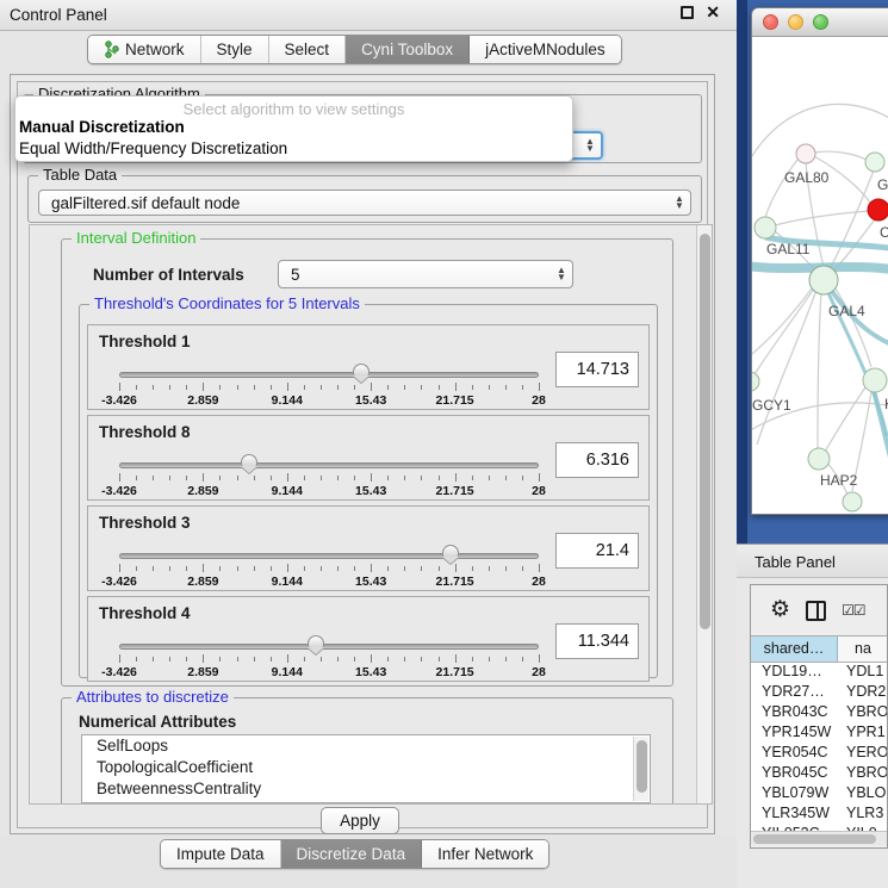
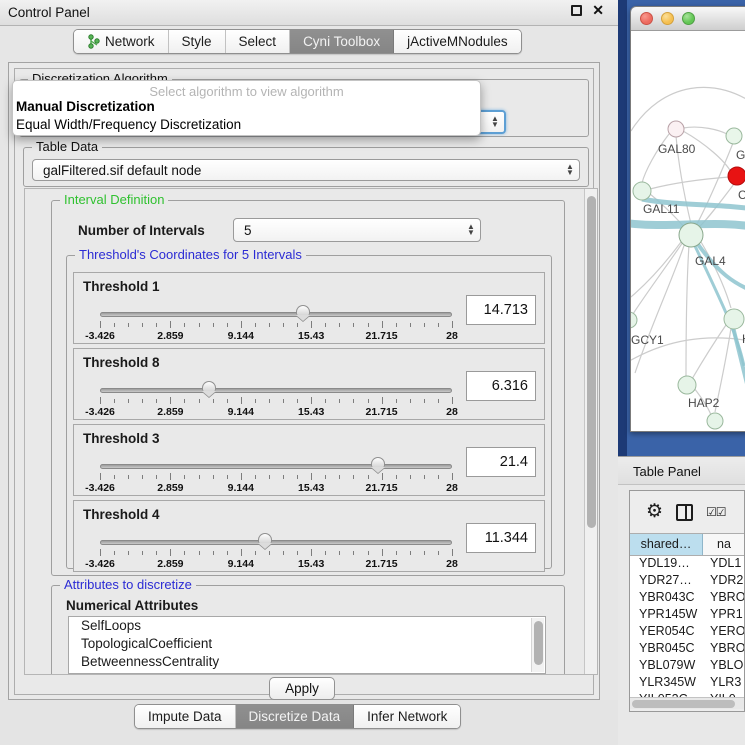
  Control Panel
  ✕
  Network
  Style
  Select
  Cyni Toolbox
  jActiveMNodules
  Discretization Algorithm
  ▲
  ▼
  Table Data
  galFiltered.sif default node
  ▲
  ▼
  Interval Definition
  Number of Intervals
  5
  ▲
  ▼
  Threshold's Coordinates for 5 Intervals
  Threshold 1
  -3.426
  2.859
  9.144
  15.43
  21.715
  28
  14.713
  Threshold 8
  -3.426
  2.859
  9.144
  15.43
  21.715
  28
  6.316
  Threshold 3
  -3.426
  2.859
  9.144
  15.43
  21.715
  28
  21.4
  Threshold 4
  -3.426
  2.859
  9.144
  15.43
  21.715
  28
  11.344
  Attributes to discretize
  Numerical Attributes
  SelfLoops
  TopologicalCoefficient
  BetweennessCentrality
  Apply
  Impute Data
  Discretize Data
  Infer Network
- Select algorithm to view settings
+ Select algorithm to view algorithm
  Manual Discretization
  Equal Width/Frequency Discretization
  GAL80
  C
  GAL11
  GAL4
  GCY1
  HAP2
  Table Panel
  ⚙
  ☑☑
  shared…
  na
  YDL19…
  YDL1
  YDR27…
  YDR2
  YBR043C
  YBRO
  YPR145W
  YPR1
  YER054C
  YERO
  YBR045C
  YBRO
  YBL079W
  YBLO
  YLR345W
  YLR3
